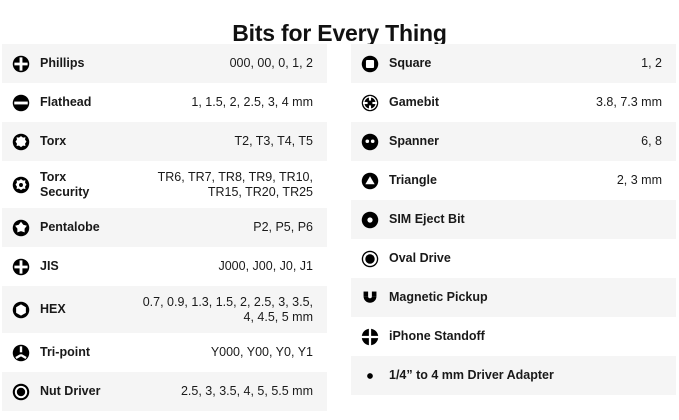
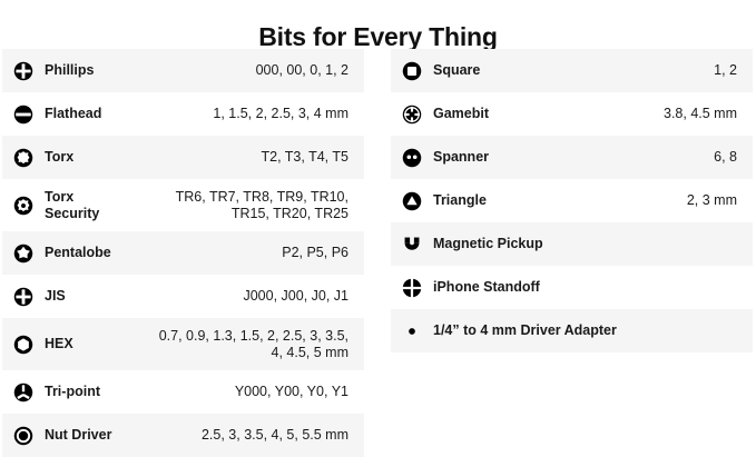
  Bits for Every Thing
  Phillips
  000, 00, 0, 1, 2
  Flathead
  1, 1.5, 2, 2.5, 3, 4 mm
  Torx
  T2, T3, T4, T5
  Torx
  Security
  TR6, TR7, TR8, TR9, TR10,
  TR15, TR20, TR25
  Pentalobe
  P2, P5, P6
  JIS
  J000, J00, J0, J1
  HEX
  0.7, 0.9, 1.3, 1.5, 2, 2.5, 3, 3.5,
  4, 4.5, 5 mm
  Tri-point
  Y000, Y00, Y0, Y1
  Nut Driver
  2.5, 3, 3.5, 4, 5, 5.5 mm
  Square
  1, 2
  Gamebit
- 3.8, 7.3 mm
+ 3.8, 4.5 mm
  Spanner
  6, 8
  Triangle
  2, 3 mm
- SIM Eject Bit
- Oval Drive
  Magnetic Pickup
  iPhone Standoff
  1/4” to 4 mm Driver Adapter
